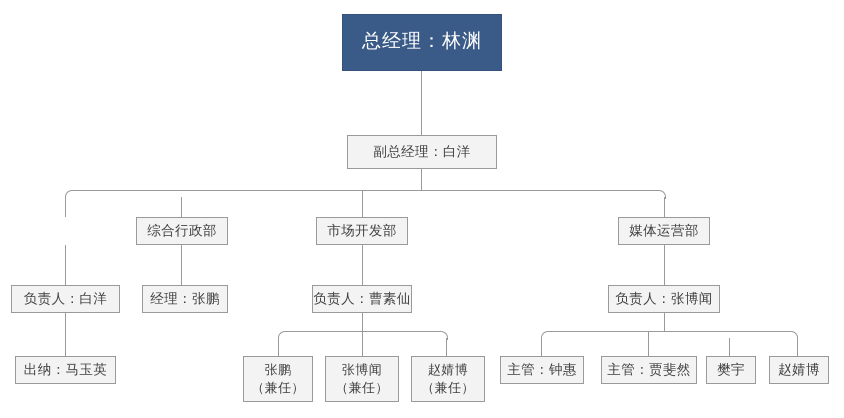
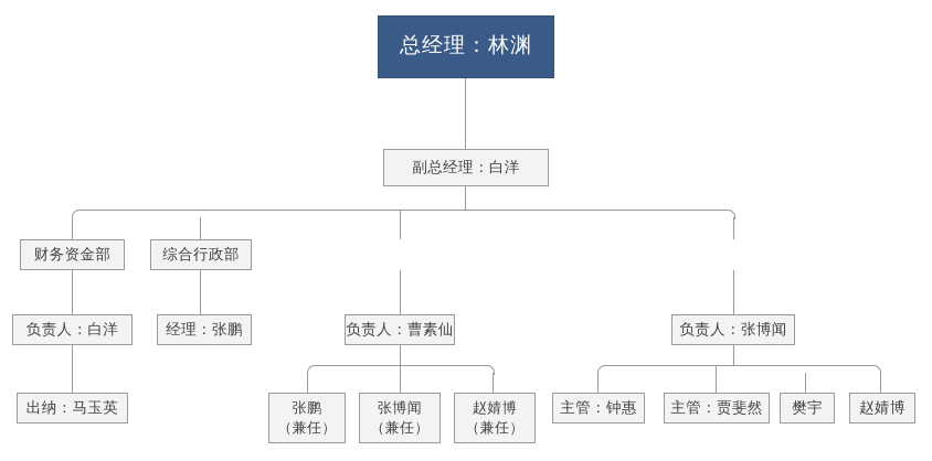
  总经理：林渊
  副总经理：白洋
+ 财务资金部
  综合行政部
- 市场开发部
- 媒体运营部
  负责人：白洋
  经理：张鹏
  负责人：曹素仙
  负责人：张博闻
  出纳：马玉英
  张鹏
  （兼任）
  张博闻
  （兼任）
  赵婧博
  （兼任）
  主管：钟惠
  主管：贾斐然
  樊宇
  赵婧博
